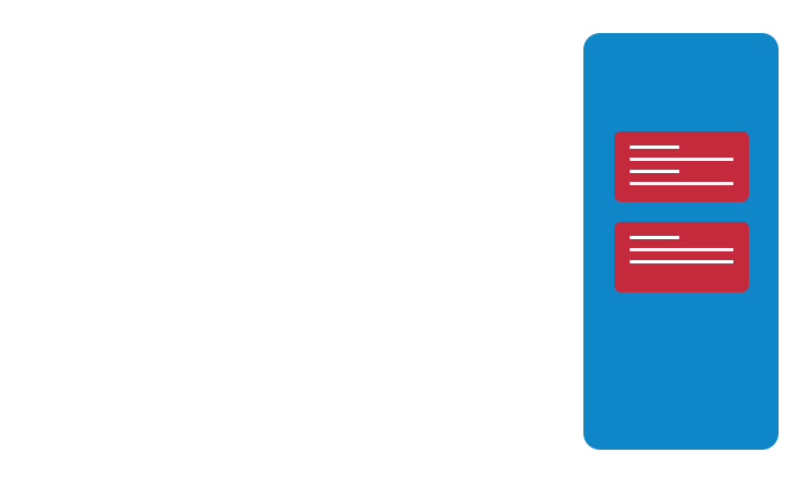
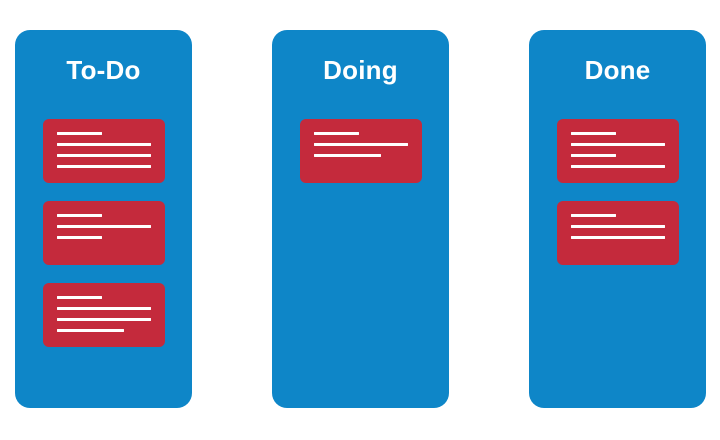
+ To-Do
+ Doing
+ Done
